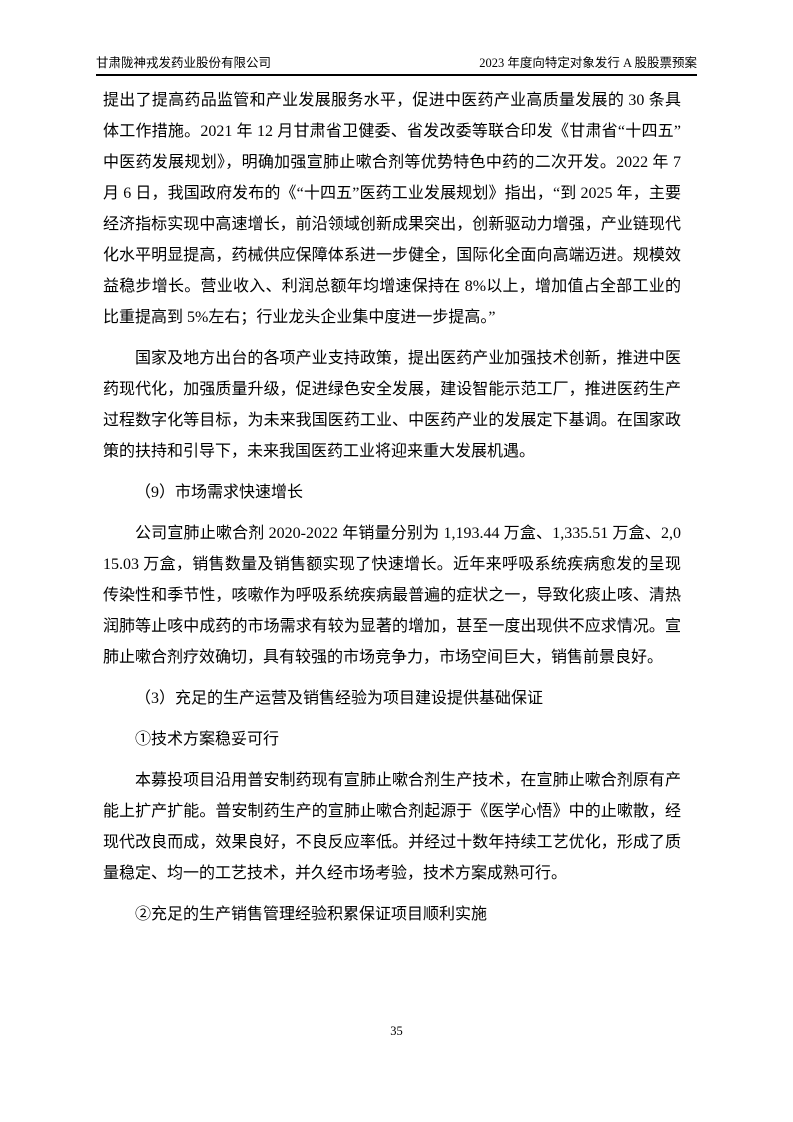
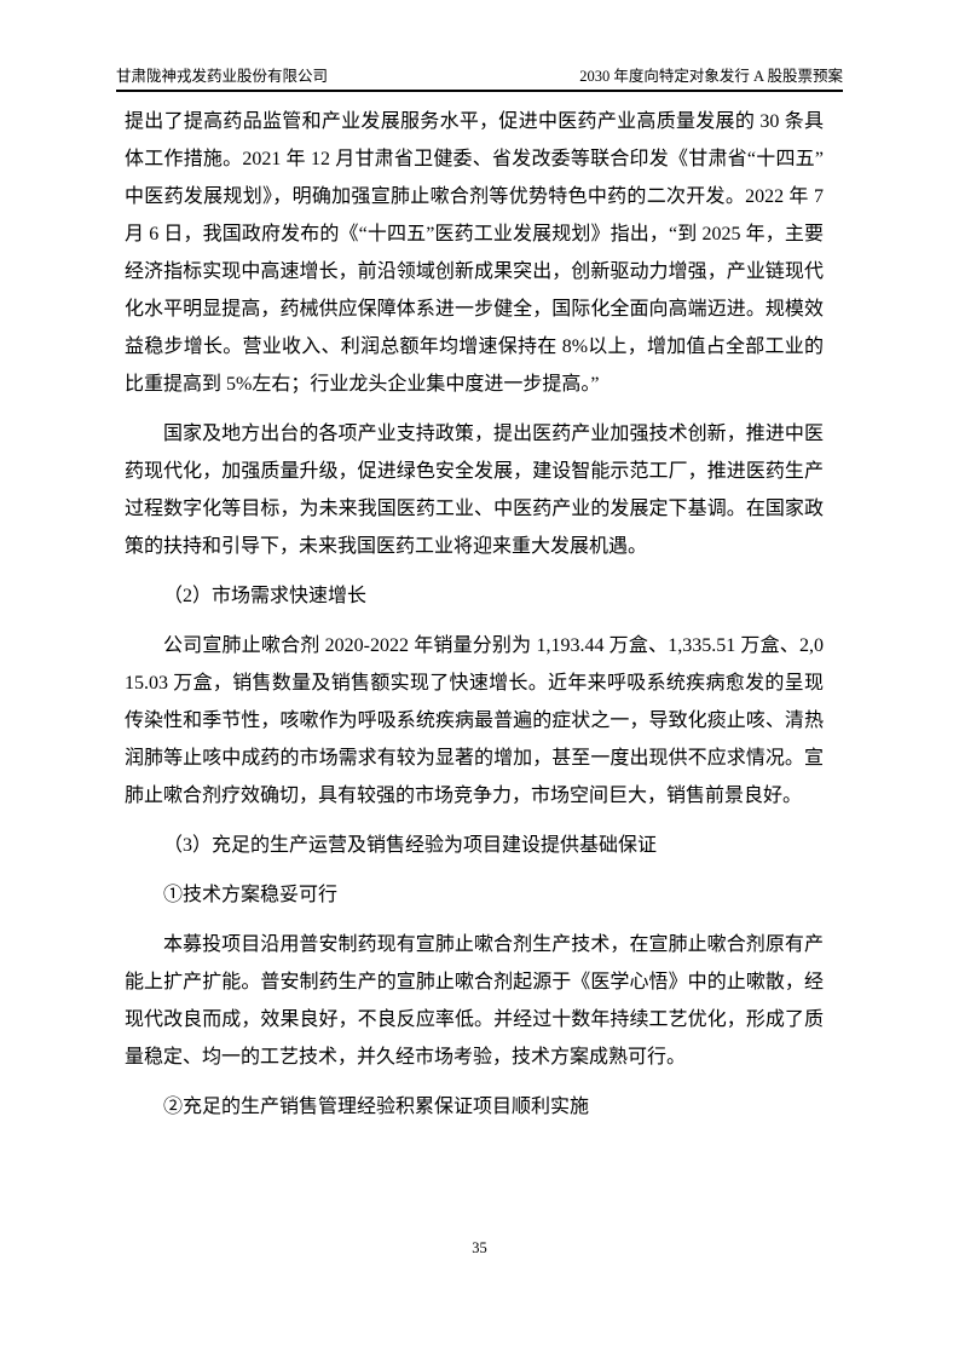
  甘肃陇神戎发药业股份有限公司
- 2023 年度向特定对象发行 A 股股票预案
+ 2030 年度向特定对象发行 A 股股票预案
  提出了提高药品监管和产业发展服务水平，促进中医药产业高质量发展的 30 条具体工作措施。2021 年 12 月甘肃省卫健委、省发改委等联合印发《甘肃省“十四五”中医药发展规划》，明确加强宣肺止嗽合剂等优势特色中药的二次开发。2022 年 7 月 6 日，我国政府发布的《“十四五”医药工业发展规划》指出，“到 2025 年，主要经济指标实现中高速增长，前沿领域创新成果突出，创新驱动力增强，产业链现代化水平明显提高，药械供应保障体系进一步健全，国际化全面向高端迈进。规模效益稳步增长。营业收入、利润总额年均增速保持在 8%以上，增加值占全部工业的比重提高到 5%左右；行业龙头企业集中度进一步提高。”
  国家及地方出台的各项产业支持政策，提出医药产业加强技术创新，推进中医药现代化，加强质量升级，促进绿色安全发展，建设智能示范工厂，推进医药生产过程数字化等目标，为未来我国医药工业、中医药产业的发展定下基调。在国家政策的扶持和引导下，未来我国医药工业将迎来重大发展机遇。
- （9）市场需求快速增长
+ （2）市场需求快速增长
  公司宣肺止嗽合剂 2020-2022 年销量分别为 1,193.44 万盒、1,335.51 万盒、2,015.03 万盒，销售数量及销售额实现了快速增长。近年来呼吸系统疾病愈发的呈现传染性和季节性，咳嗽作为呼吸系统疾病最普遍的症状之一，导致化痰止咳、清热润肺等止咳中成药的市场需求有较为显著的增加，甚至一度出现供不应求情况。宣肺止嗽合剂疗效确切，具有较强的市场竞争力，市场空间巨大，销售前景良好。
  （3）充足的生产运营及销售经验为项目建设提供基础保证
  ①技术方案稳妥可行
  本募投项目沿用普安制药现有宣肺止嗽合剂生产技术，在宣肺止嗽合剂原有产能上扩产扩能。普安制药生产的宣肺止嗽合剂起源于《医学心悟》中的止嗽散，经现代改良而成，效果良好，不良反应率低。并经过十数年持续工艺优化，形成了质量稳定、均一的工艺技术，并久经市场考验，技术方案成熟可行。
  ②充足的生产销售管理经验积累保证项目顺利实施
  35
